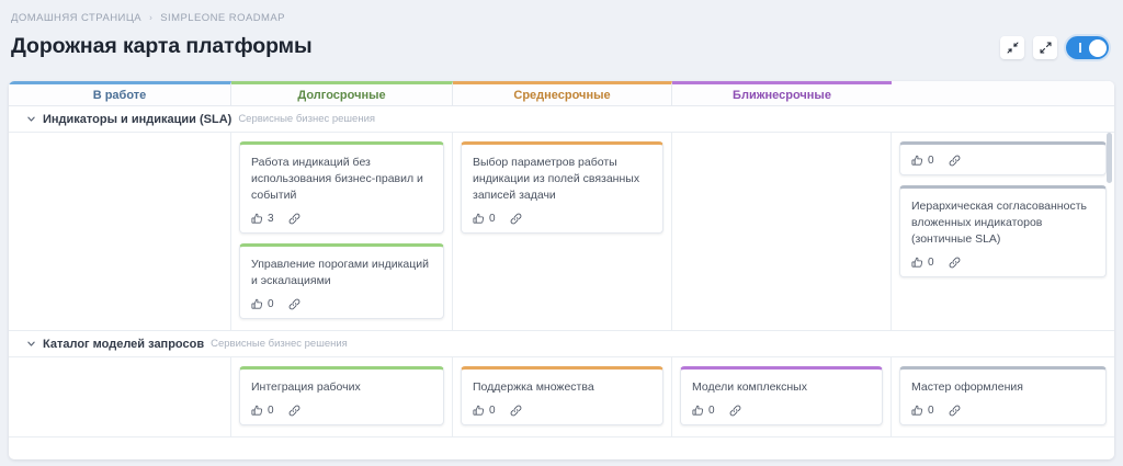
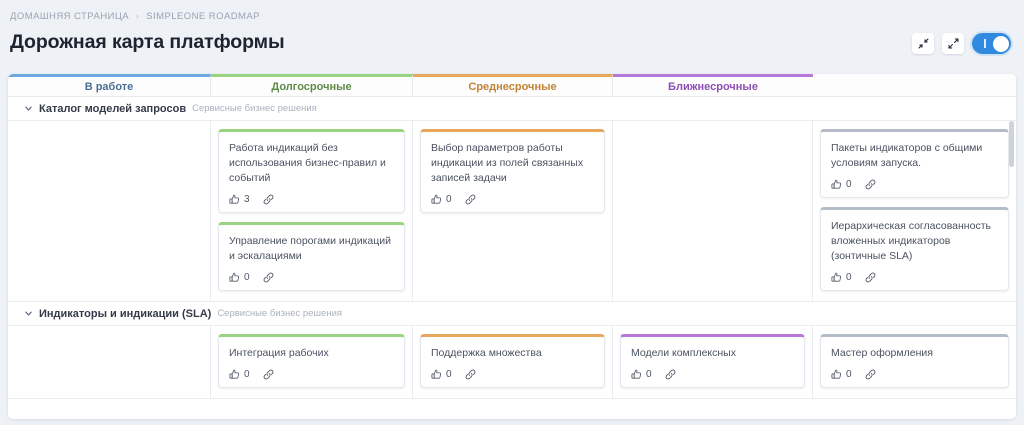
  ДОМАШНЯЯ СТРАНИЦА
  ›
  SIMPLEONE ROADMAP
  Дорожная карта платформы
  В работе
  Долгосрочные
  Среднесрочные
  Ближнесрочные
- Индикаторы и индикации (SLA)
+ Каталог моделей запросов
  Сервисные бизнес решения
  Работа индикаций без использования бизнес-правил и событий
  3
  Управление порогами индикаций и эскалациями
  0
  Выбор параметров работы индикации из полей связанных записей задачи
  0
+ Пакеты индикаторов с общими условиям запуска.
  0
  Иерархическая согласованность вложенных индикаторов (зонтичные SLA)
  0
- Каталог моделей запросов
+ Индикаторы и индикации (SLA)
  Сервисные бизнес решения
  Интеграция рабочих
  0
  Поддержка множества
  0
  Модели комплексных
  0
  Мастер оформления
  0
